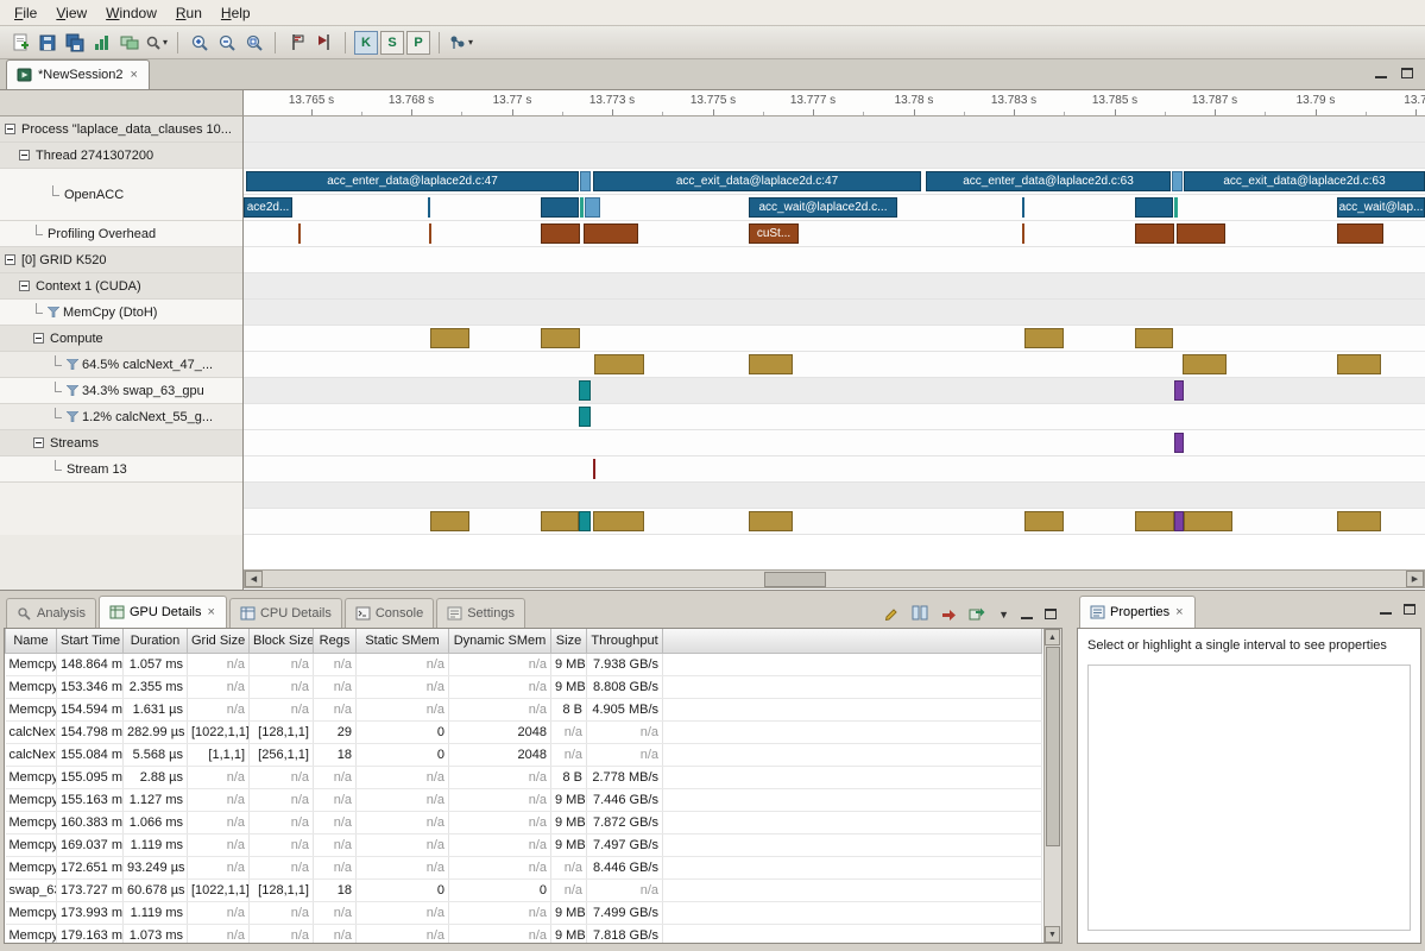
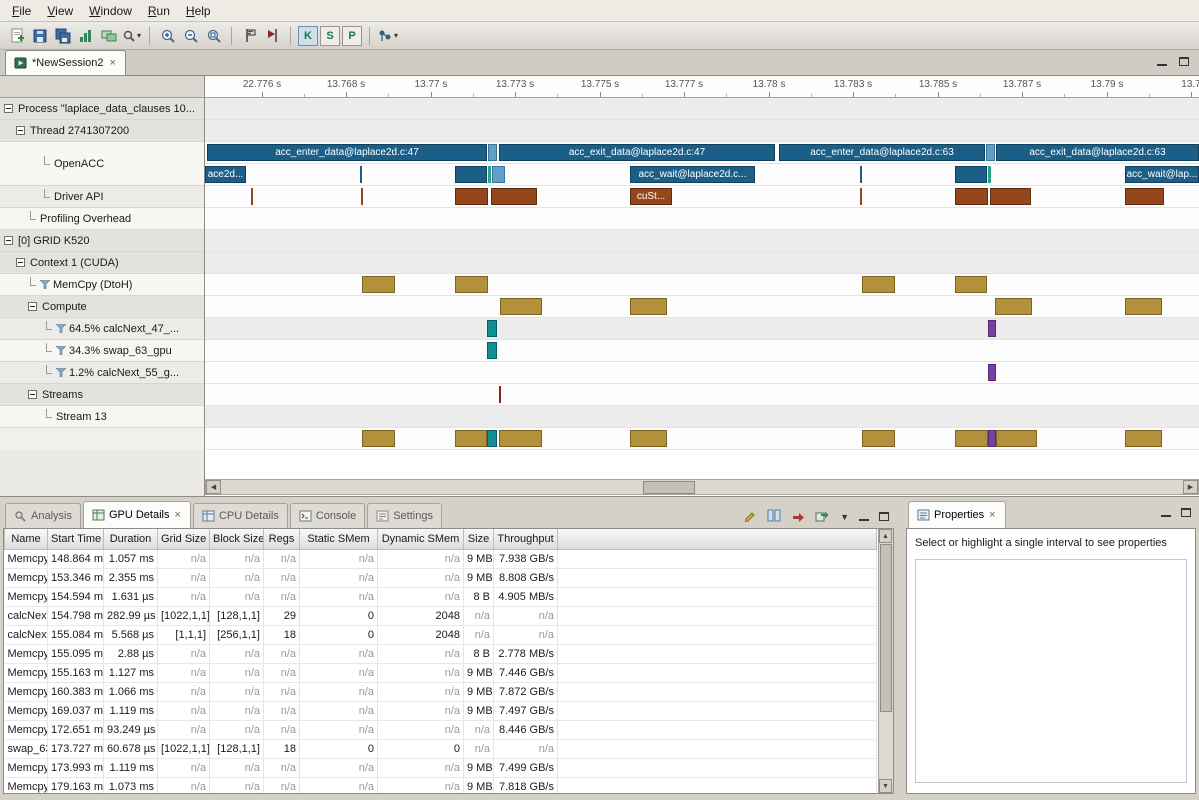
  File
  View
  Window
  Run
  Help
  ▾
  K
  S
  P
  ▾
  *NewSession2
  ×
- 13.765 s
+ 22.776 s
  13.768 s
  13.77 s
  13.773 s
  13.775 s
  13.777 s
  13.78 s
  13.783 s
  13.785 s
  13.787 s
  13.79 s
  13.7
  Process "laplace_data_clauses 10...
  Thread 2741307200
  OpenACC
+ Driver API
  Profiling Overhead
  [0] GRID K520
  Context 1 (CUDA)
  MemCpy (DtoH)
  Compute
  64.5% calcNext_47_...
  34.3% swap_63_gpu
  1.2% calcNext_55_g...
  Streams
  Stream 13
  acc_enter_data@laplace2d.c:47
  acc_exit_data@laplace2d.c:47
  acc_enter_data@laplace2d.c:63
  acc_exit_data@laplace2d.c:63
  ace2d...
  acc_wait@laplace2d.c...
  acc_wait@lap...
  cuSt...
  Analysis
  GPU Details
  ×
  CPU Details
  Console
  Settings
  ▼
  Name	Start Time	Duration	Grid Size	Block Size	Regs	Static SMem	Dynamic SMem	Size	Throughput
  Memcpy	148.864 m	1.057 ms	n/a	n/a	n/a	n/a	n/a	9 MB	7.938 GB/s
  Memcpy	153.346 m	2.355 ms	n/a	n/a	n/a	n/a	n/a	9 MB	8.808 GB/s
  Memcpy	154.594 m	1.631 µs	n/a	n/a	n/a	n/a	n/a	8 B	4.905 MB/s
  calcNex	154.798 m	282.99 µs	[1022,1,1]	[128,1,1]	29	0	2048	n/a	n/a
  calcNex	155.084 m	5.568 µs	[1,1,1]	[256,1,1]	18	0	2048	n/a	n/a
  Memcpy	155.095 m	2.88 µs	n/a	n/a	n/a	n/a	n/a	8 B	2.778 MB/s
  Memcpy	155.163 m	1.127 ms	n/a	n/a	n/a	n/a	n/a	9 MB	7.446 GB/s
  Memcpy	160.383 m	1.066 ms	n/a	n/a	n/a	n/a	n/a	9 MB	7.872 GB/s
  Memcpy	169.037 m	1.119 ms	n/a	n/a	n/a	n/a	n/a	9 MB	7.497 GB/s
  Memcpy	172.651 m	93.249 µs	n/a	n/a	n/a	n/a	n/a	n/a	8.446 GB/s
  swap_6	173.727 m	60.678 µs	[1022,1,1]	[128,1,1]	18	0	0	n/a	n/a
  Memcpy	173.993 m	1.119 ms	n/a	n/a	n/a	n/a	n/a	9 MB	7.499 GB/s
  Memcpy	179.163 m	1.073 ms	n/a	n/a	n/a	n/a	n/a	9 MB	7.818 GB/s
  Properties
  ×
  Select or highlight a single interval to see properties
